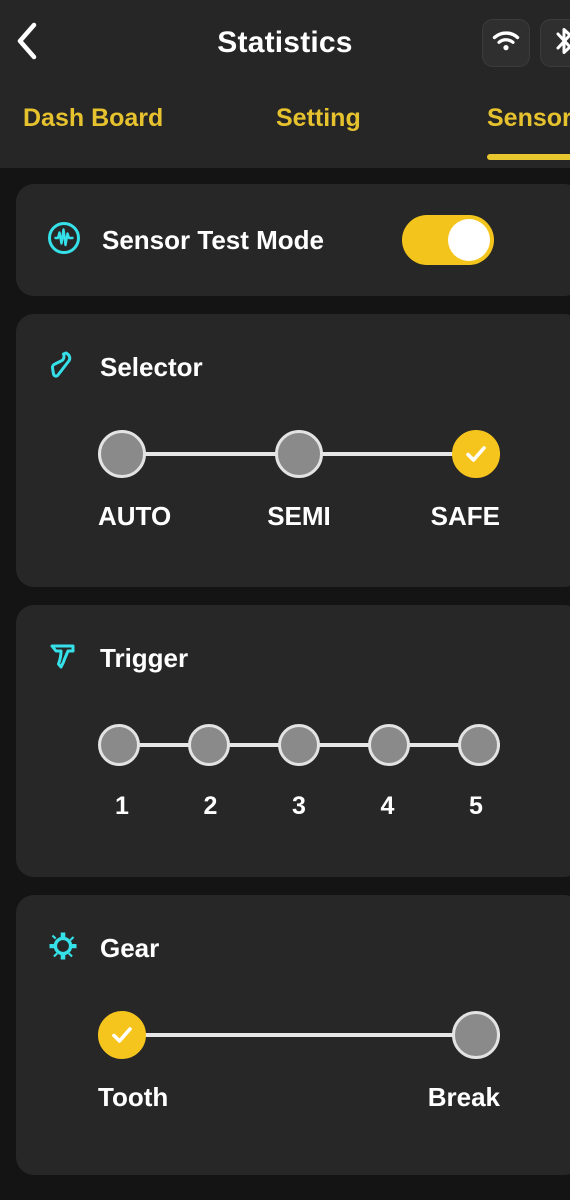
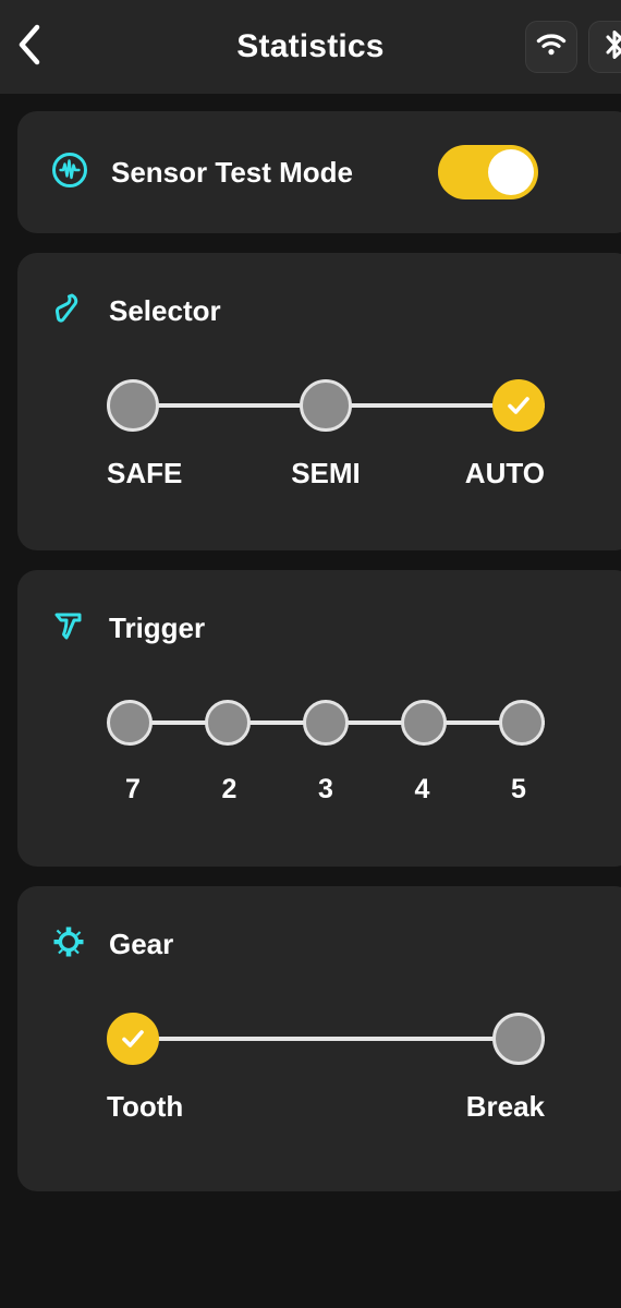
  Statistics
- Dash Board
- Setting
- Sensor
  Sensor Test Mode
  Selector
- AUTO
+ SAFE
  SEMI
- SAFE
+ AUTO
  Trigger
- 1
+ 7
  2
  3
  4
  5
  Gear
  Tooth
  Break
